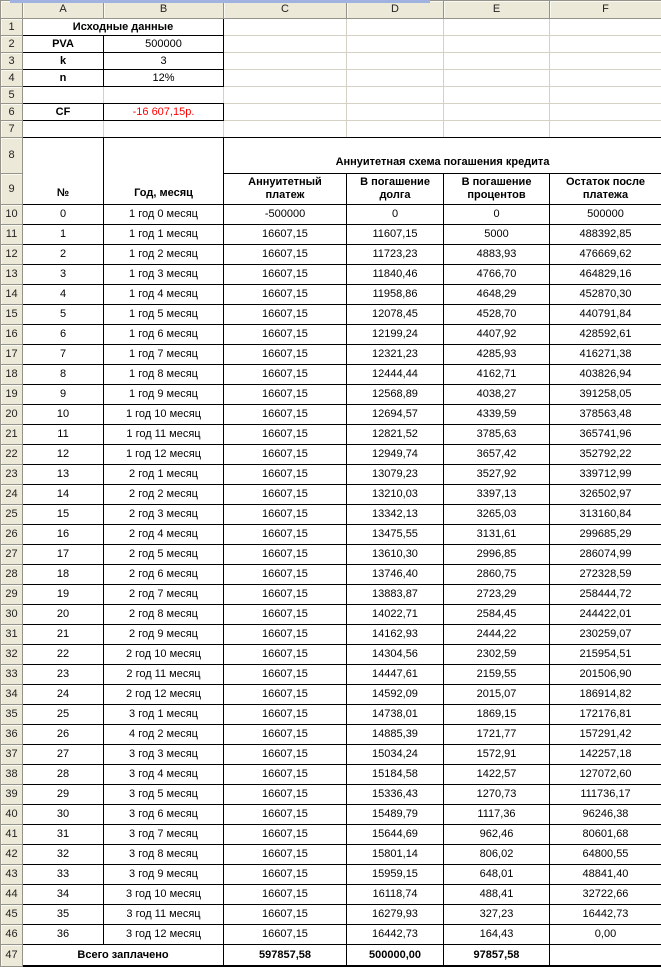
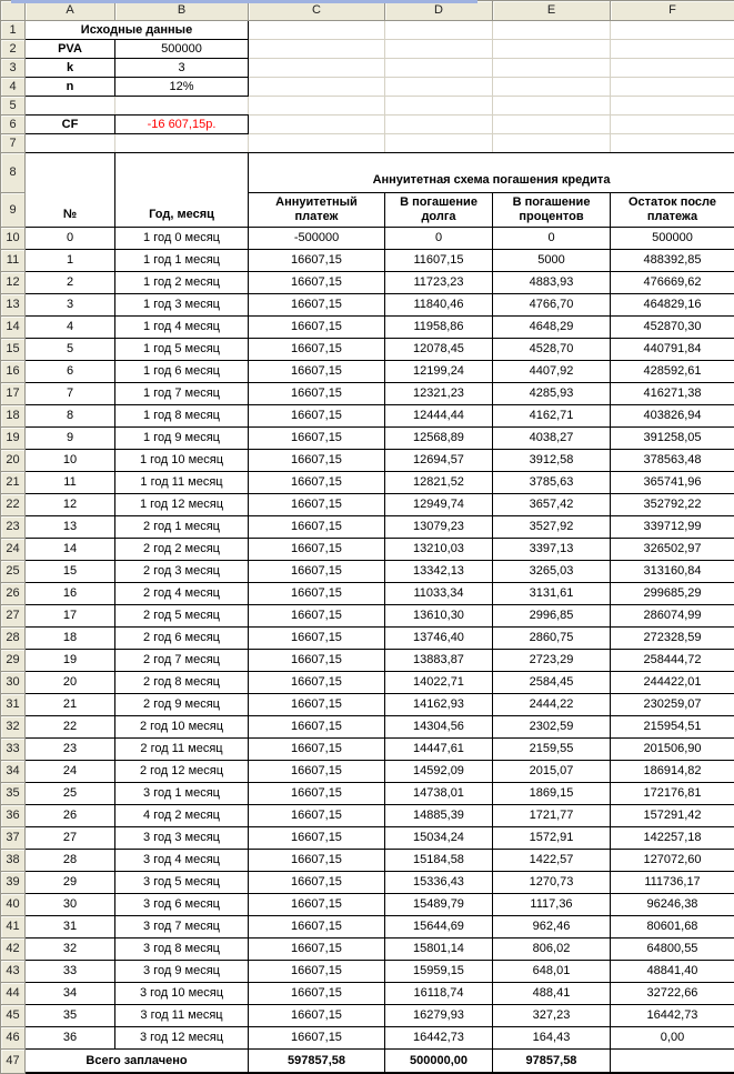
  Исходные данные
  PVA
  500000
  k
  3
  n
  12%
  CF
  -16 607,15р.
  №
  Год, месяц
  Аннуитетная схема погашения кредита
  Аннуитетный
  платеж
  В погашение
  долга
  В погашение
  процентов
  Остаток после
  платежа
  0
  1 год 0 месяц
  -500000
  0
  0
  500000
  1
  1 год 1 месяц
  16607,15
  11607,15
  5000
  488392,85
  2
  1 год 2 месяц
  16607,15
  11723,23
  4883,93
  476669,62
  3
  1 год 3 месяц
  16607,15
  11840,46
  4766,70
  464829,16
  4
  1 год 4 месяц
  16607,15
  11958,86
  4648,29
  452870,30
  5
  1 год 5 месяц
  16607,15
  12078,45
  4528,70
  440791,84
  6
  1 год 6 месяц
  16607,15
  12199,24
  4407,92
  428592,61
  7
  1 год 7 месяц
  16607,15
  12321,23
  4285,93
  416271,38
  8
  1 год 8 месяц
  16607,15
  12444,44
  4162,71
  403826,94
  9
  1 год 9 месяц
  16607,15
  12568,89
  4038,27
  391258,05
  10
  1 год 10 месяц
  16607,15
  12694,57
- 4339,59
+ 3912,58
  378563,48
  11
  1 год 11 месяц
  16607,15
  12821,52
  3785,63
  365741,96
  12
  1 год 12 месяц
  16607,15
  12949,74
  3657,42
  352792,22
  13
  2 год 1 месяц
  16607,15
  13079,23
  3527,92
  339712,99
  14
  2 год 2 месяц
  16607,15
  13210,03
  3397,13
  326502,97
  15
  2 год 3 месяц
  16607,15
  13342,13
  3265,03
  313160,84
  16
  2 год 4 месяц
  16607,15
- 13475,55
+ 11033,34
  3131,61
  299685,29
  17
  2 год 5 месяц
  16607,15
  13610,30
  2996,85
  286074,99
  18
  2 год 6 месяц
  16607,15
  13746,40
  2860,75
  272328,59
  19
  2 год 7 месяц
  16607,15
  13883,87
  2723,29
  258444,72
  20
  2 год 8 месяц
  16607,15
  14022,71
  2584,45
  244422,01
  21
  2 год 9 месяц
  16607,15
  14162,93
  2444,22
  230259,07
  22
  2 год 10 месяц
  16607,15
  14304,56
  2302,59
  215954,51
  23
  2 год 11 месяц
  16607,15
  14447,61
  2159,55
  201506,90
  24
  2 год 12 месяц
  16607,15
  14592,09
  2015,07
  186914,82
  25
  3 год 1 месяц
  16607,15
  14738,01
  1869,15
  172176,81
  26
  4 год 2 месяц
  16607,15
  14885,39
  1721,77
  157291,42
  27
  3 год 3 месяц
  16607,15
  15034,24
  1572,91
  142257,18
  28
  3 год 4 месяц
  16607,15
  15184,58
  1422,57
  127072,60
  29
  3 год 5 месяц
  16607,15
  15336,43
  1270,73
  111736,17
  30
  3 год 6 месяц
  16607,15
  15489,79
  1117,36
  96246,38
  31
  3 год 7 месяц
  16607,15
  15644,69
  962,46
  80601,68
  32
  3 год 8 месяц
  16607,15
  15801,14
  806,02
  64800,55
  33
  3 год 9 месяц
  16607,15
  15959,15
  648,01
  48841,40
  34
  3 год 10 месяц
  16607,15
  16118,74
  488,41
  32722,66
  35
  3 год 11 месяц
  16607,15
  16279,93
  327,23
  16442,73
  36
  3 год 12 месяц
  16607,15
  16442,73
  164,43
  0,00
  Всего заплачено
  597857,58
  500000,00
  97857,58
  A
  B
  C
  D
  E
  F
  1
  2
  3
  4
  5
  6
  7
  8
  9
  10
  11
  12
  13
  14
  15
  16
  17
  18
  19
  20
  21
  22
  23
  24
  25
  26
  27
  28
  29
  30
  31
  32
  33
  34
  35
  36
  37
  38
  39
  40
  41
  42
  43
  44
  45
  46
  47
